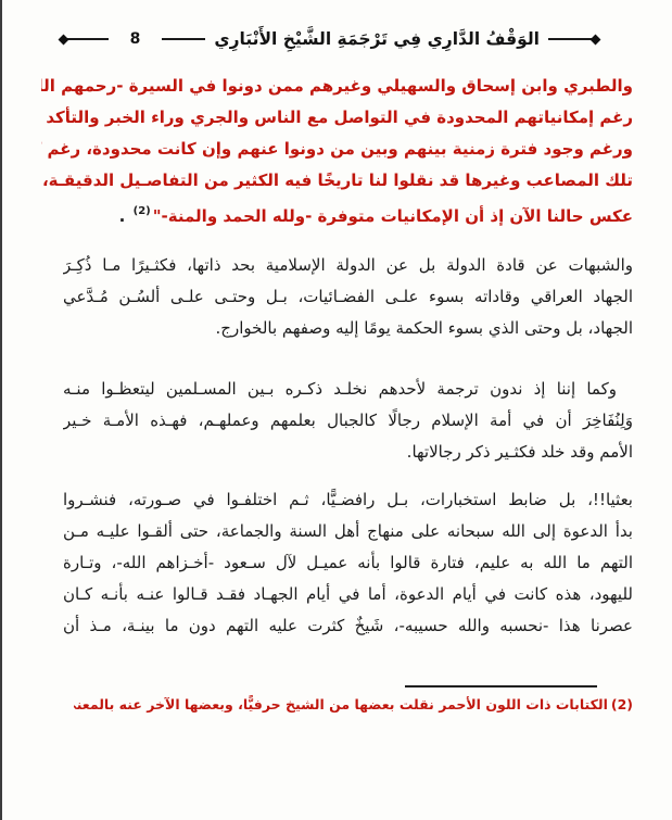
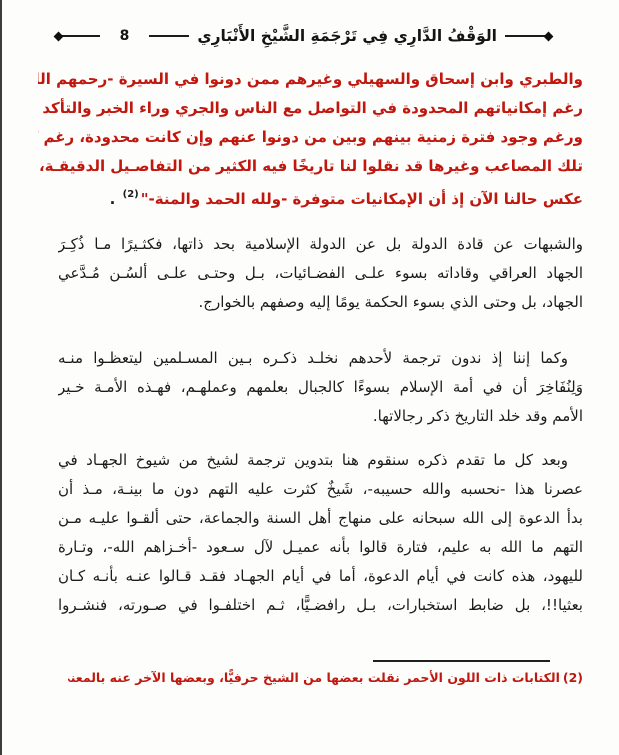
  الوَقْفُ الدَّارِي فِي تَرْجَمَةِ الشَّيْخِ الأَنْبَارِي
  8
  والطبري وابن إسحاق والسهيلي وغيرهم ممن دونوا في السيرة -رحمهم الل
  رغم إمكانياتهم المحدودة في التواصل مع الناس والجري وراء الخبر والتأكد
  ورغم وجود فترة زمنية بينهم وبين من دونوا عنهم وإن كانت محدودة، رغم
  تلك المصاعب وغيرها قد نقلوا لنا تاريخًا فيه الكثير من التفاصـيل الدقيقـة،
  عكس حالنا الآن إذ أن الإمكانيات متوفرة -ولله الحمد والمنة-"(2) .
  والشبهات عن قادة الدولة بل عن الدولة الإسلامية بحد ذاتها، فكثـيرًا مـا ذُكِـرَ
  الجهاد العراقي وقاداته بسوء علـى الفضـائيات، بـل وحتـى علـى ألسُـن مُـدَّعي
  الجهاد، بل وحتى الذي بسوء الحكمة يومًا إليه وصفهم بالخوارج.
  وكما إننا إذ ندون ترجمة لأحدهم نخلـد ذكـره بـين المسـلمين ليتعظـوا منـه
- وَلِنُفَاخِرَ أن في أمة الإسلام رجالًا كالجبال بعلمهم وعملهـم، فهـذه الأمـة خـير
+ وَلِنُفَاخِرَ أن في أمة الإسلام بسوءًا كالجبال بعلمهم وعملهـم، فهـذه الأمـة خـير
- الأمم وقد خلد فكثـير ذكر رجالاتها.
+ الأمم وقد خلد التاريخ ذكر رجالاتها.
+ وبعد كل ما تقدم ذكره سنقوم هنا بتدوين ترجمة لشيخ من شيوخ الجهـاد في
- بعثيا!!، بل ضابط استخبارات، بـل رافضـيًّا، ثـم اختلفـوا في صـورته، فنشـروا
+ عصرنا هذا -نحسبه والله حسيبه-، شَيخٌ كثرت عليه التهم دون ما بينـة، مـذ أن
  بدأ الدعوة إلى الله سبحانه على منهاج أهل السنة والجماعة، حتى ألقـوا عليـه مـن
  التهم ما الله به عليم، فتارة قالوا بأنه عميـل لآل سـعود -أخـزاهم الله-، وتـارة
  لليهود، هذه كانت في أيام الدعوة، أما في أيام الجهـاد فقـد قـالوا عنـه بأنـه كـان
- عصرنا هذا -نحسبه والله حسيبه-، شَيخٌ كثرت عليه التهم دون ما بينـة، مـذ أن
+ بعثيا!!، بل ضابط استخبارات، بـل رافضـيًّا، ثـم اختلفـوا في صـورته، فنشـروا
  (2)الكتابات ذات اللون الأحمر نقلت بعضها من الشيخ حرفيًّا، وبعضها الآخر عنه بالمعن
